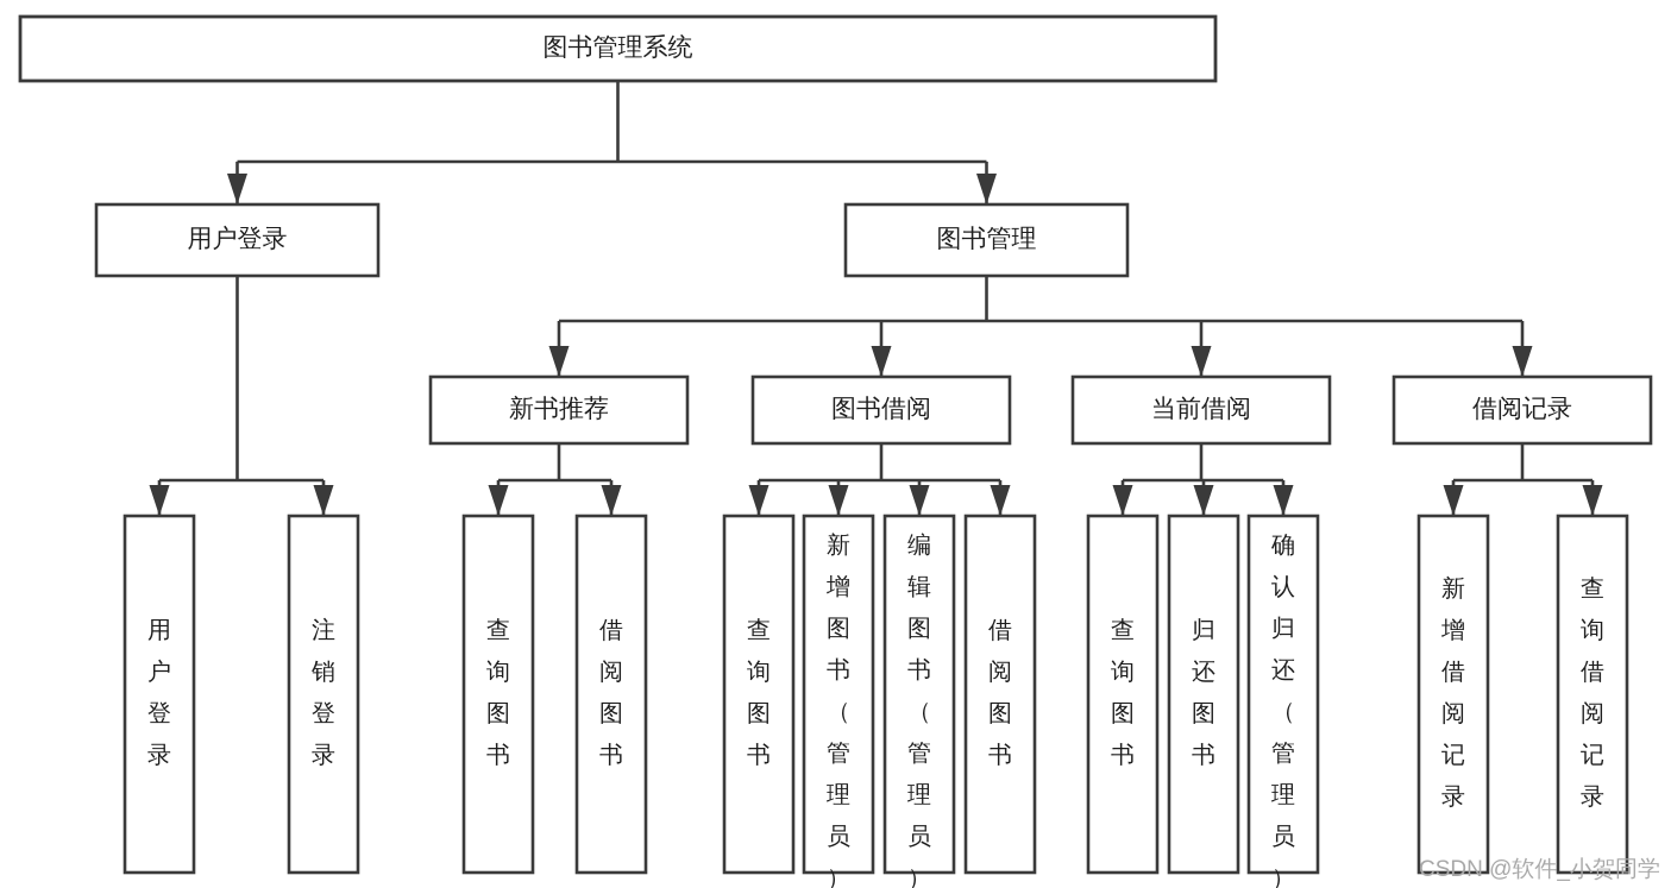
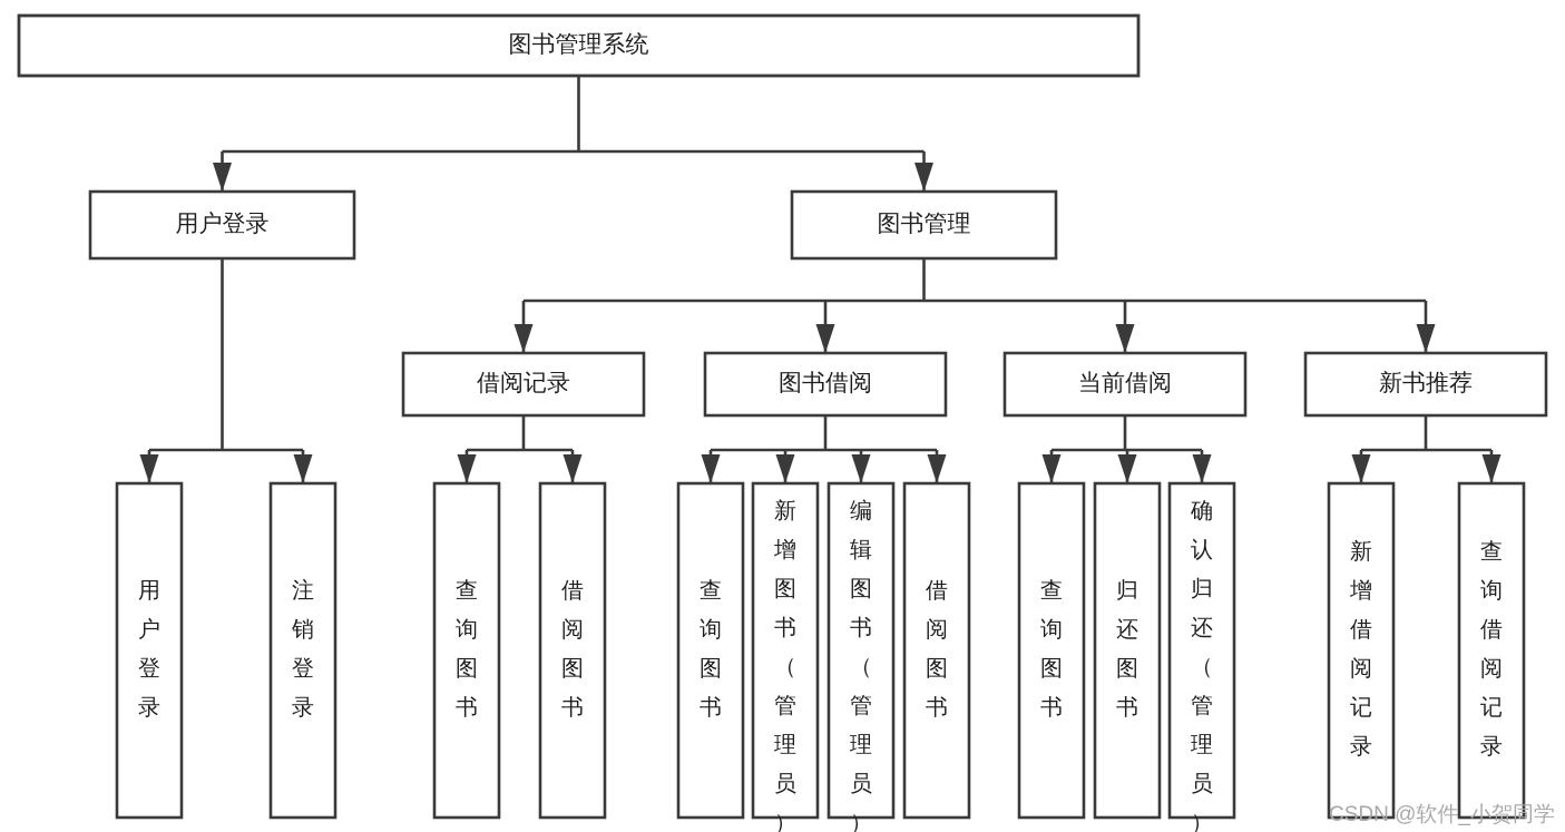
  图书管理系统
  用户登录
  图书管理
- 新书推荐
+ 借阅记录
  图书借阅
  当前借阅
- 借阅记录
+ 新书推荐
  用户登录
  注销登录
  查询图书
  借阅图书
  查询图书
  新增图书（管理员）
  编辑图书（管理员）
  借阅图书
  查询图书
  归还图书
  确认归还（管理员）
  新增借阅记录
  查询借阅记录
  CSDN @软件_小贺同学
